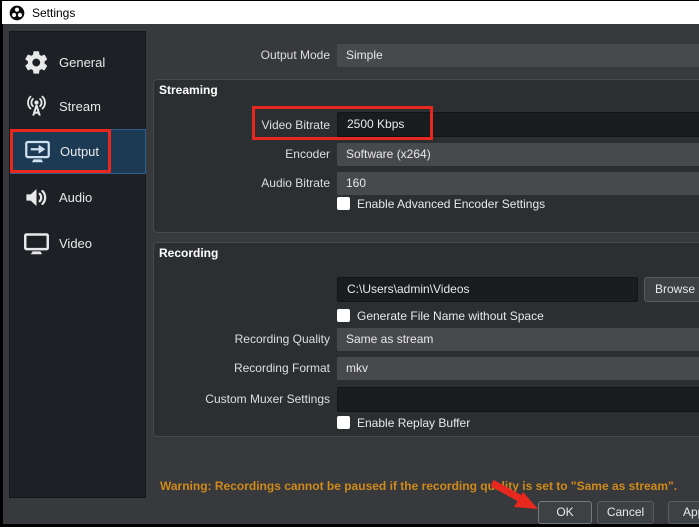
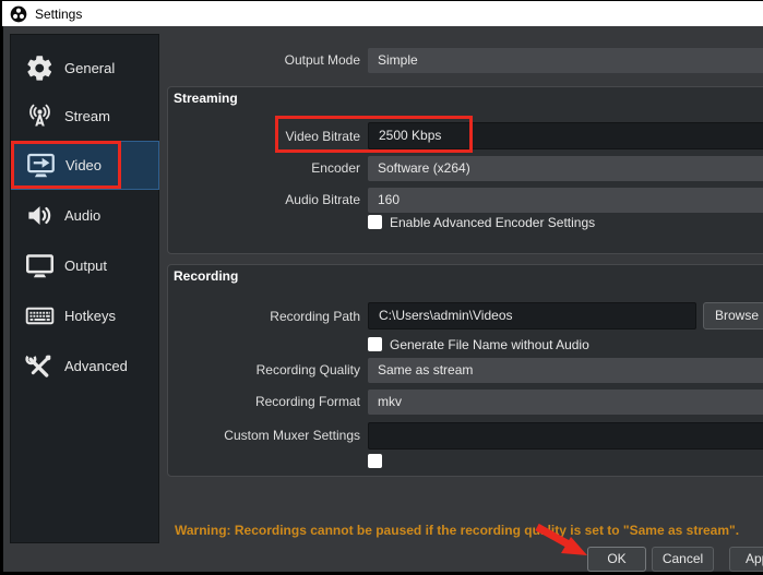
  Settings
  General
  Stream
- Output
+ Video
  Audio
- Video
+ Output
+ Hotkeys
+ Advanced
  Output Mode
  Simple
  Streaming
  Video Bitrate
  2500 Kbps
  Encoder
  Software (x264)
  Audio Bitrate
  160
  Enable Advanced Encoder Settings
  Recording
+ Recording Path
  C:\Users\admin\Videos
  Browse
- Generate File Name without Space
+ Generate File Name without Audio
  Recording Quality
  Same as stream
  Recording Format
  mkv
  Custom Muxer Settings
- Enable Replay Buffer
  Warning: Recordings cannot be paused if the recording qity is set to "Same as stream".
  OK
  Cancel
